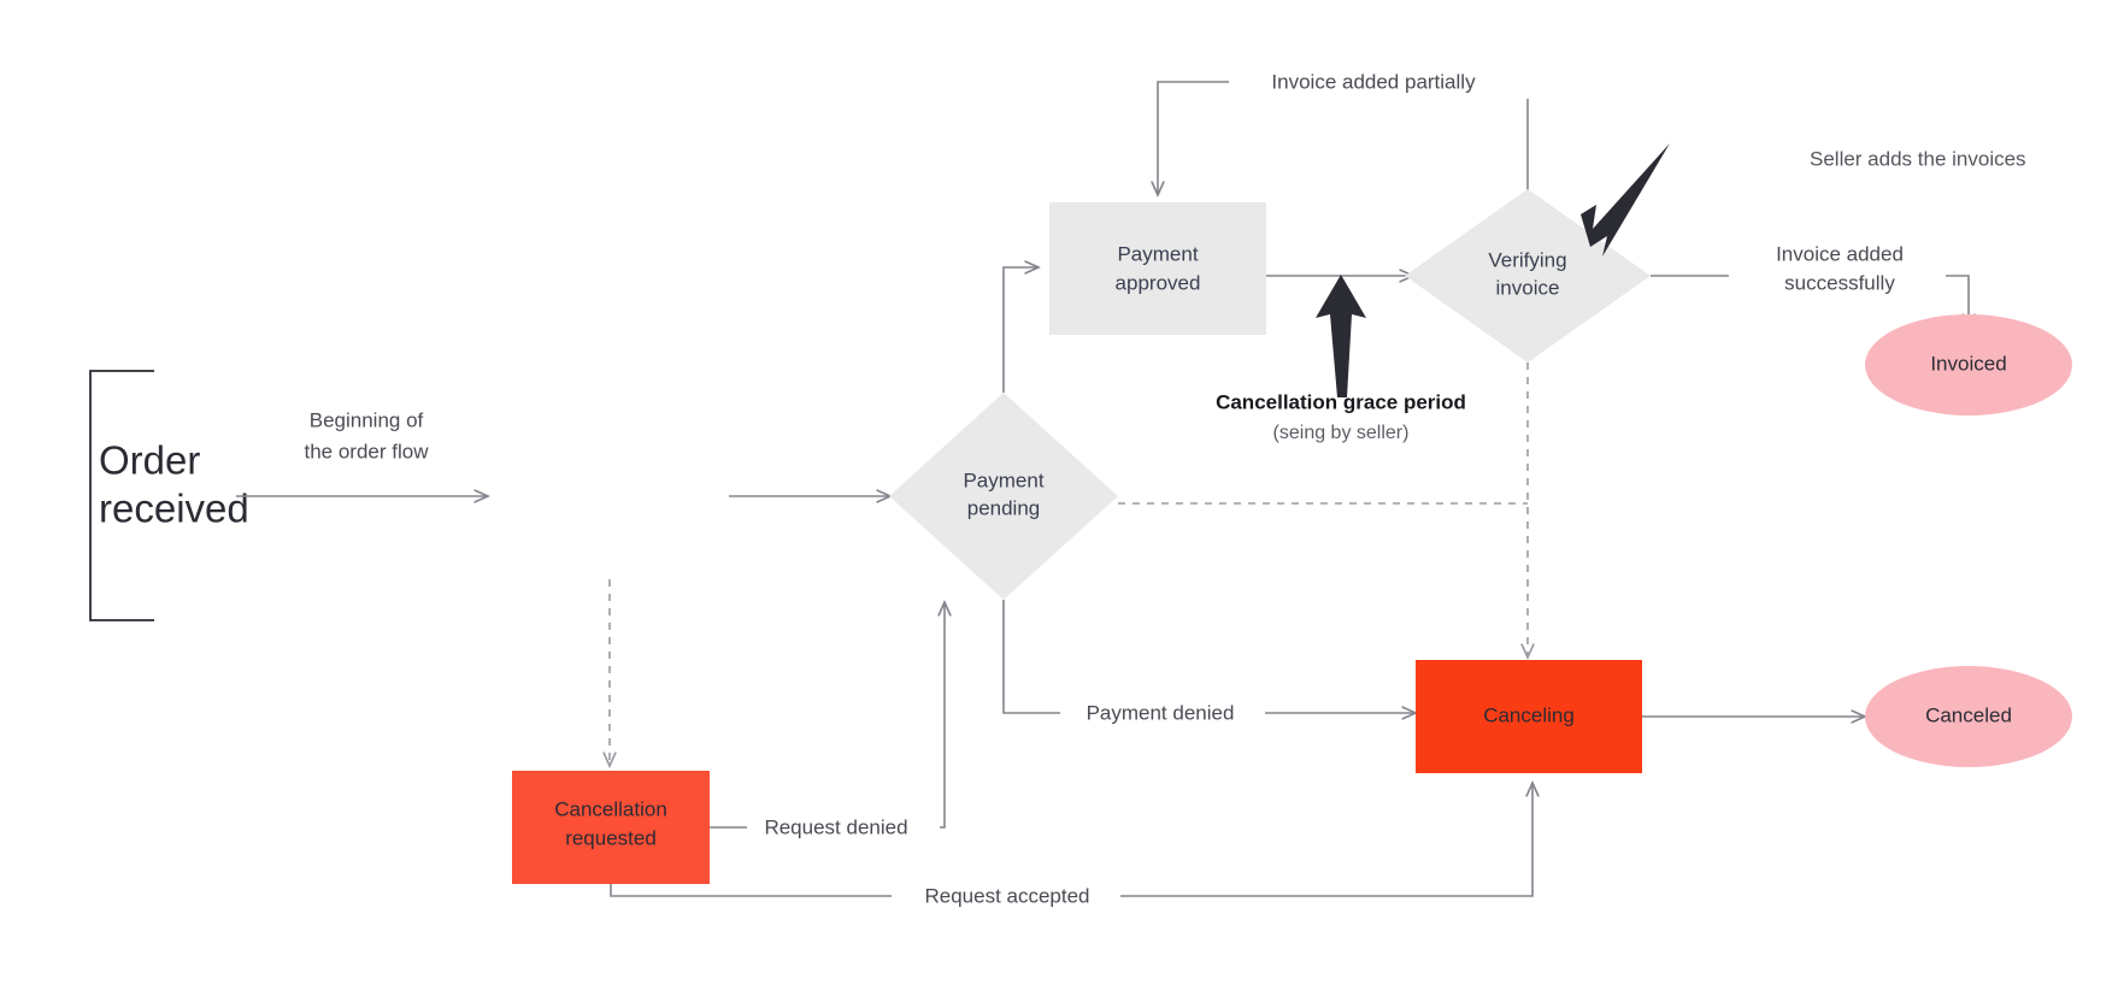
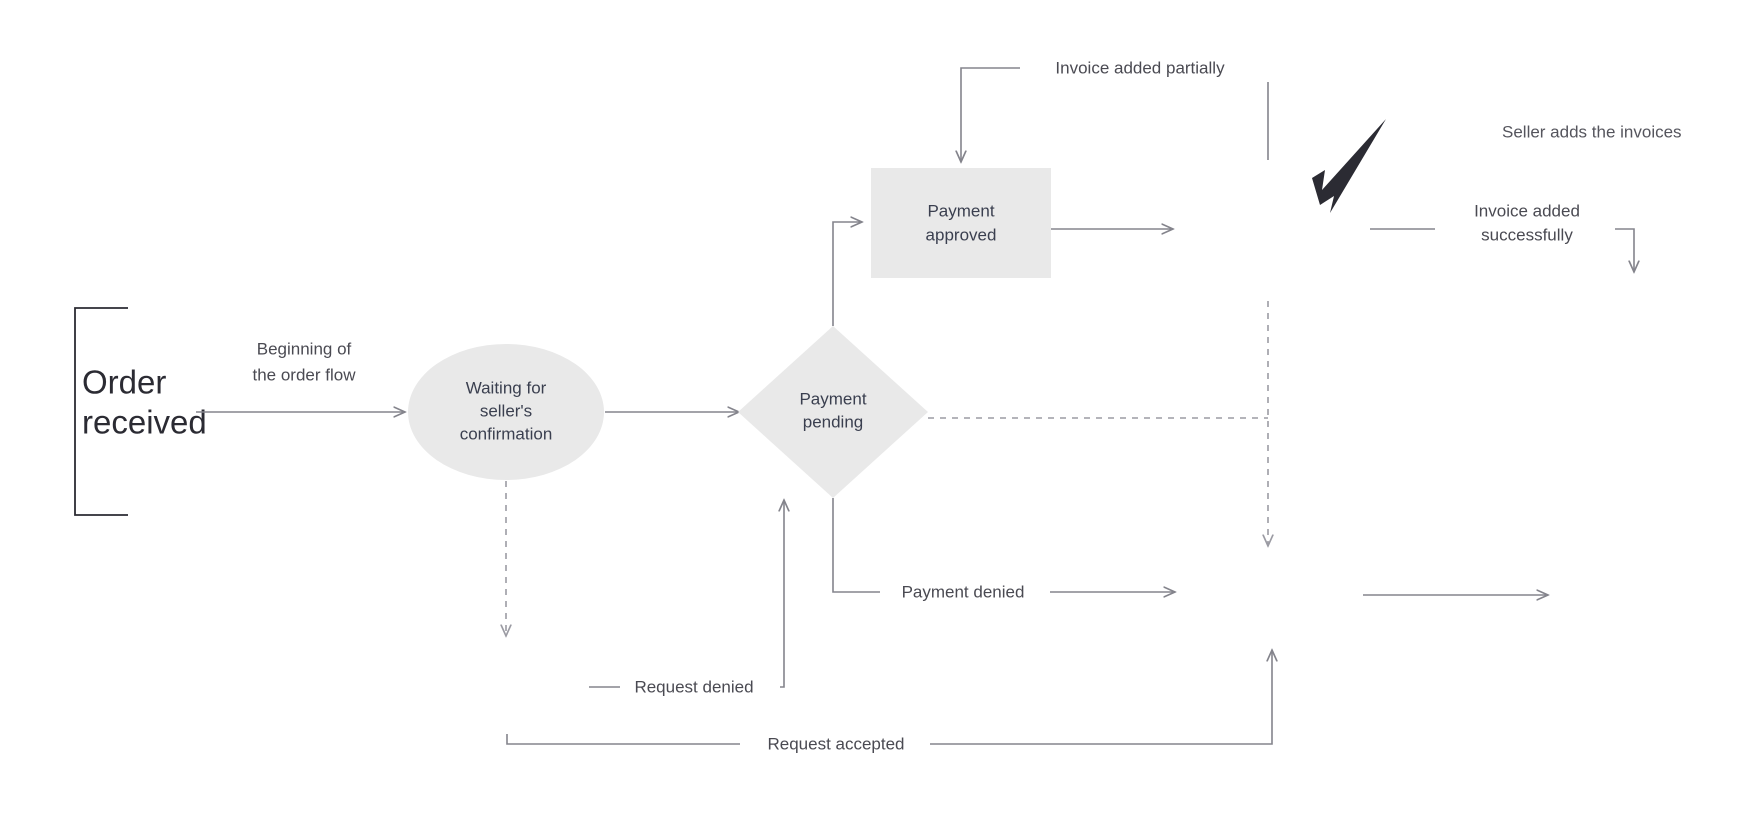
  Order
  received
  Beginning of
  the order flow
+ Waiting for
+ seller's
+ confirmation
  Payment
  pending
  Payment denied
  Payment
  approved
  Invoice added partially
- Verifying
- invoice
  Invoice added
  successfully
- Invoiced
  Seller adds the invoices
- Cancellation grace period
- (seing by seller)
- Cancellation
- requested
  Request denied
  Request accepted
- Canceling
- Canceled
